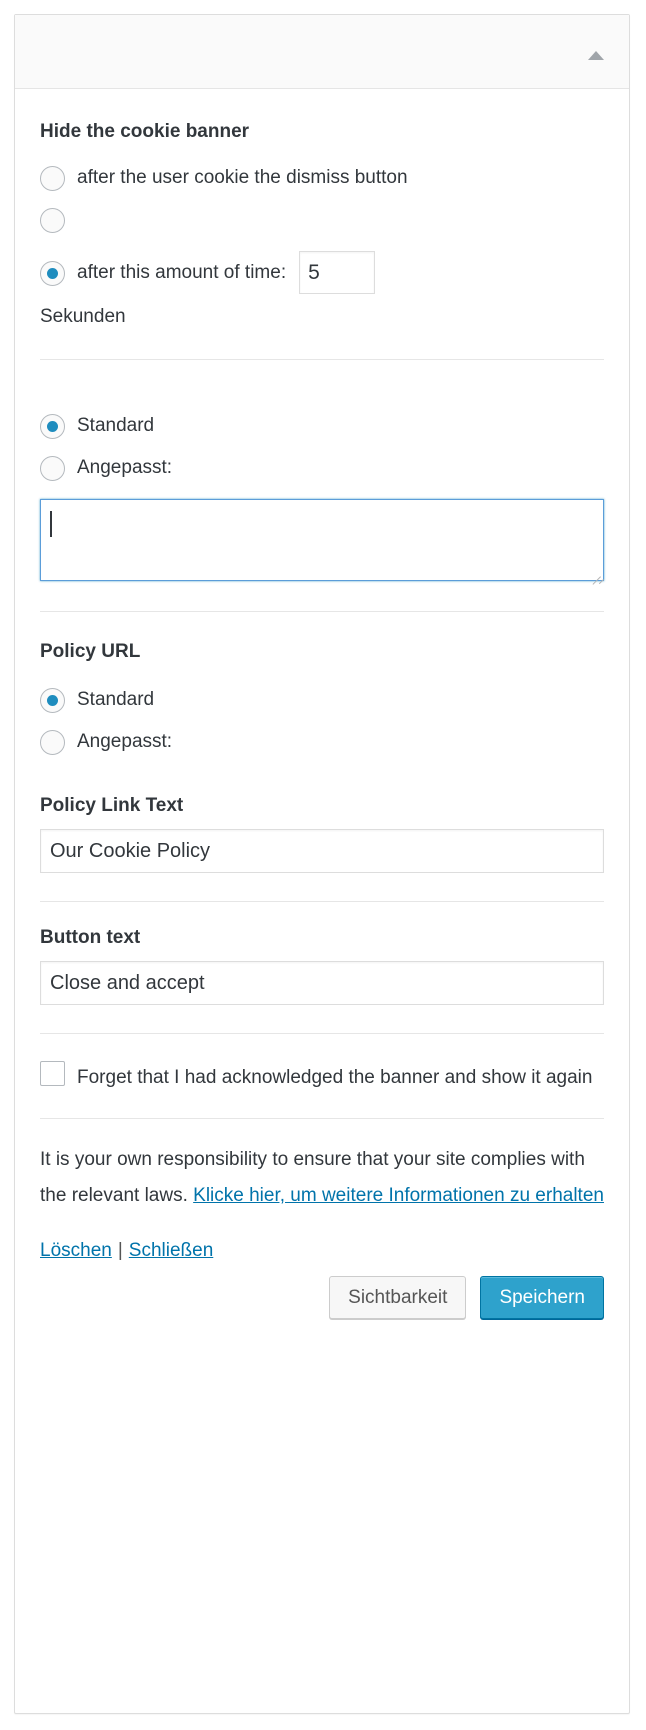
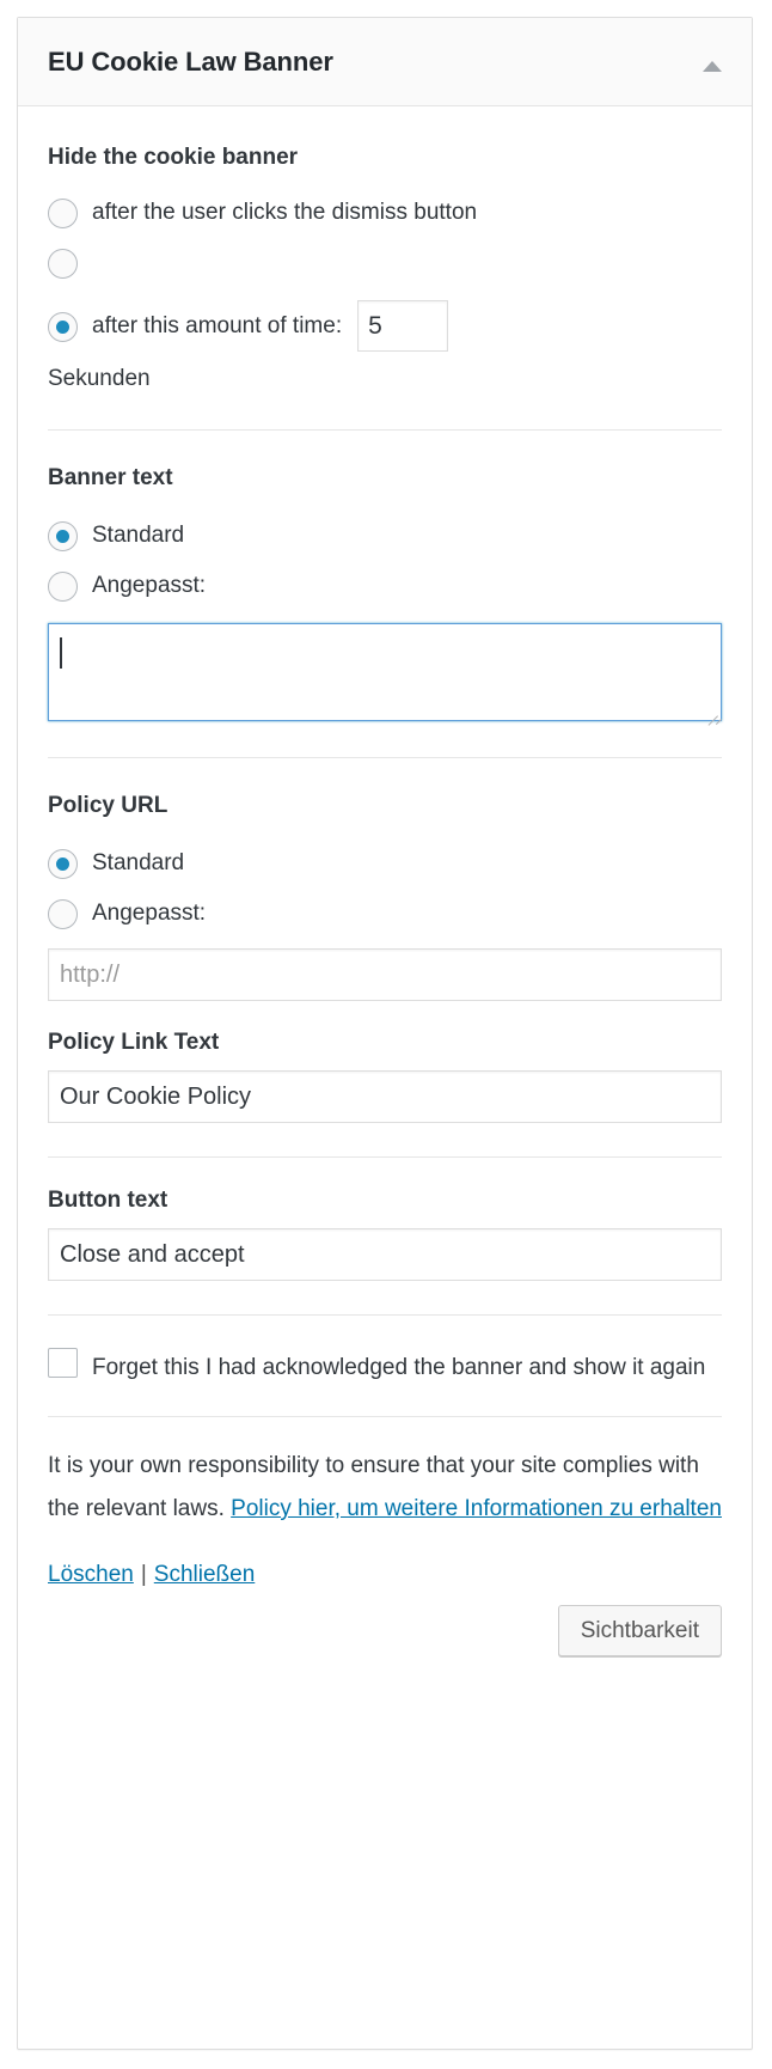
+ EU Cookie Law Banner
  Hide the cookie banner
- after the user cookie the dismiss button
+ after the user clicks the dismiss button
  after this amount of time:
  5
  Sekunden
+ Banner text
  Standard
  Angepasst:
  Policy URL
  Standard
  Angepasst:
+ http://
  Policy Link Text
  Our Cookie Policy
  Button text
  Close and accept
- Forget that I had acknowledged the banner and show it again
+ Forget this I had acknowledged the banner and show it again
- It is your own responsibility to ensure that your site complies with the relevant laws. Klicke hier, um weitere Informationen zu erhalten
+ It is your own responsibility to ensure that your site complies with the relevant laws. Policy hier, um weitere Informationen zu erhalten
  Löschen | Schließen
  Sichtbarkeit
- Speichern
